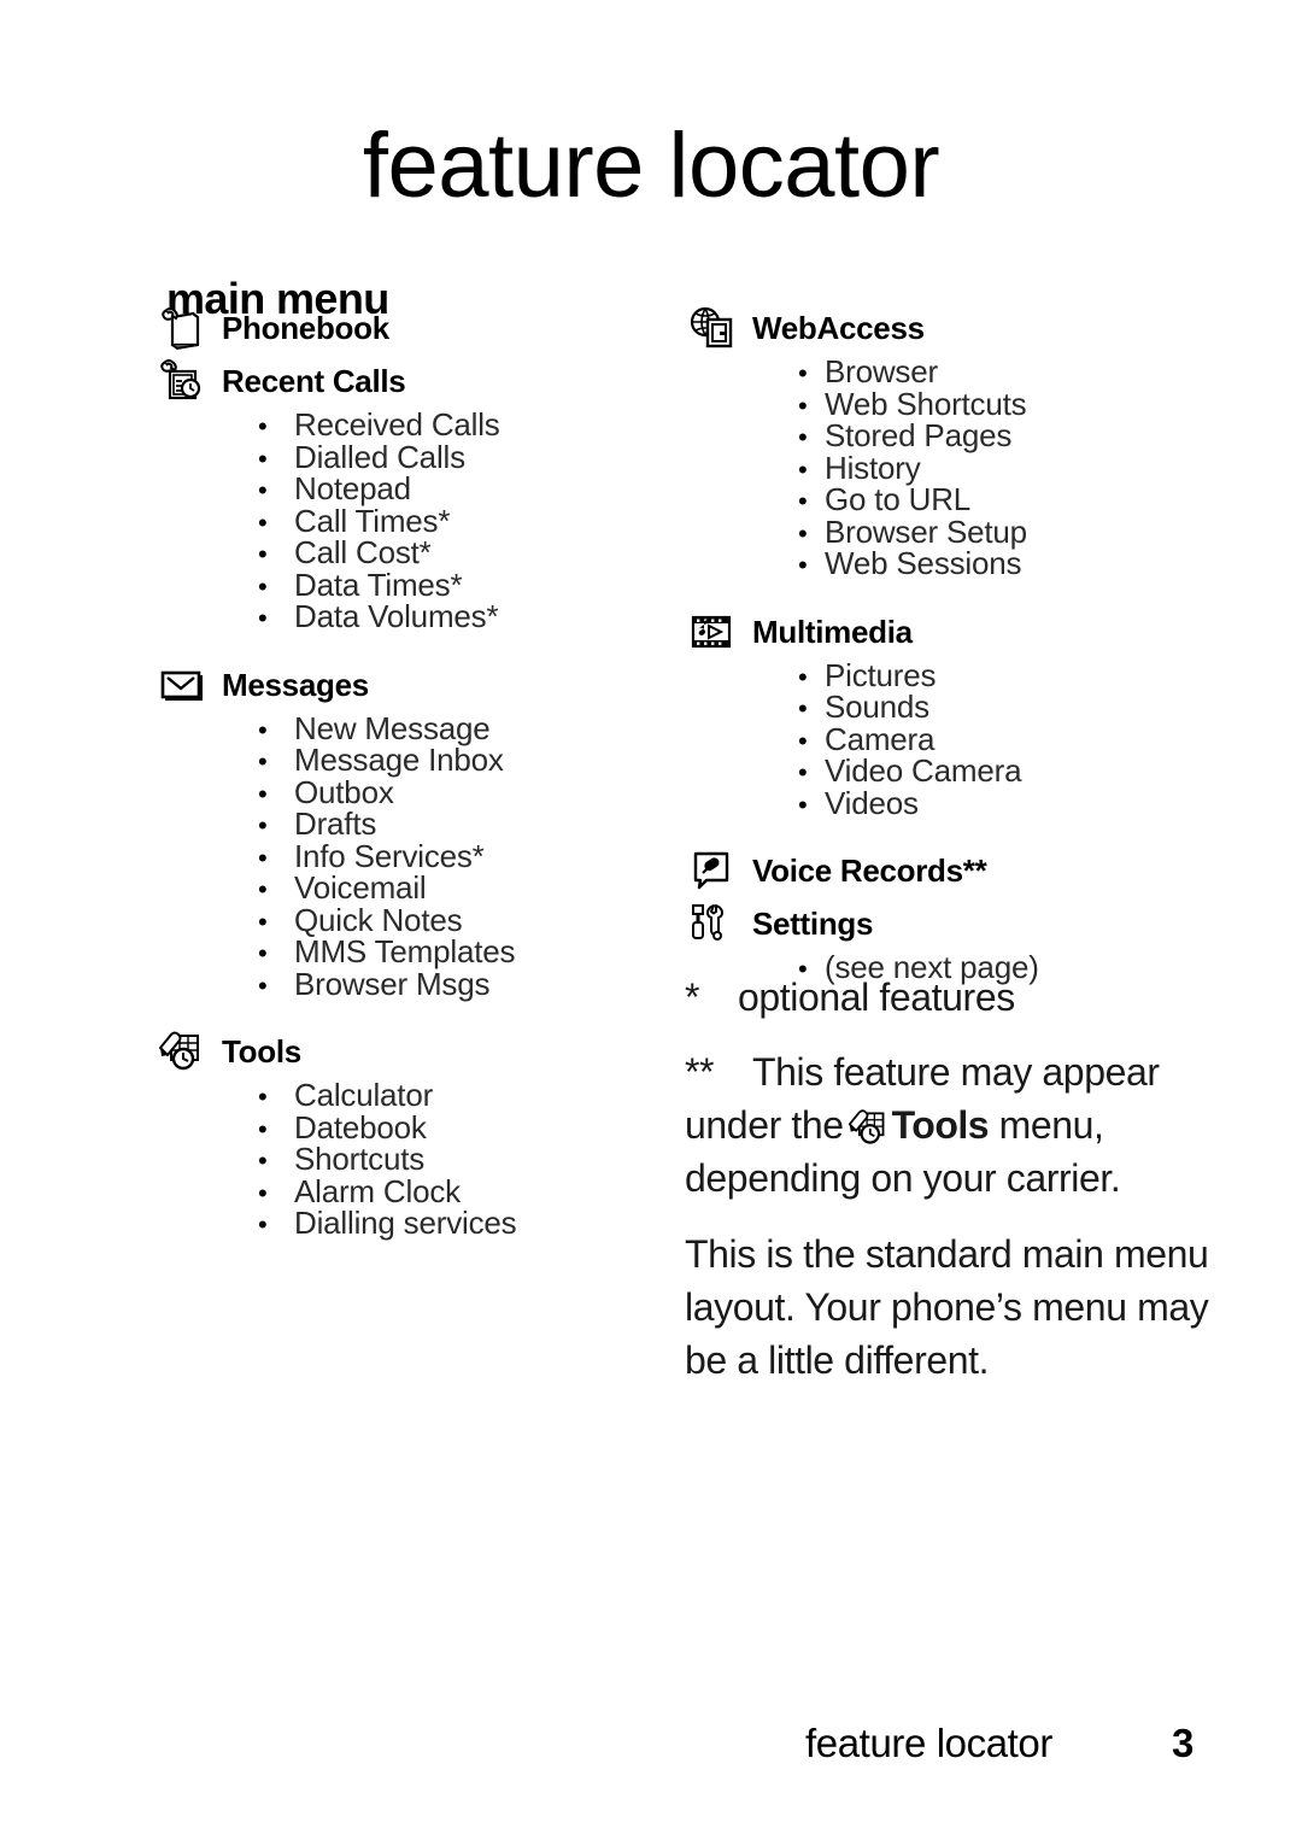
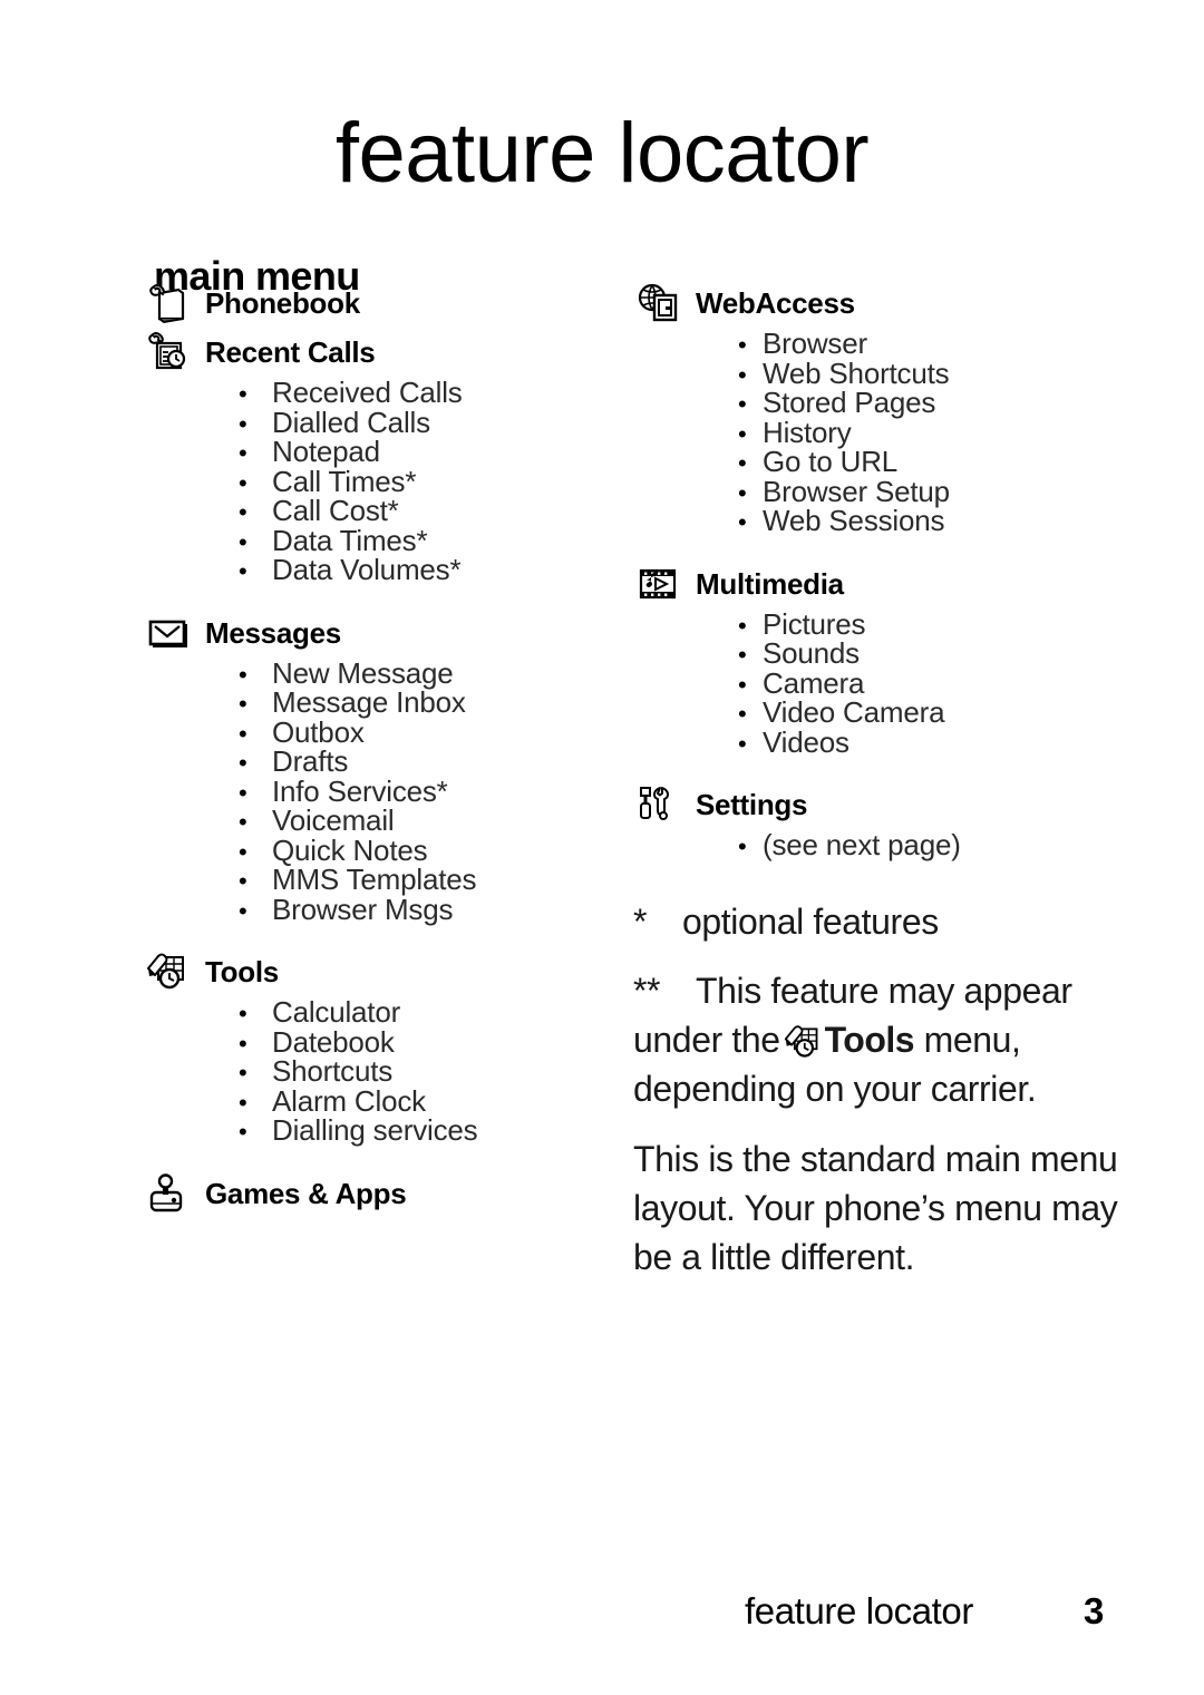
  feature locator
  main menu
  Phonebook
  Recent Calls
  •
  Received Calls
  •
  Dialled Calls
  •
  Notepad
  •
  Call Times*
  •
  Call Cost*
  •
  Data Times*
  •
  Data Volumes*
  Messages
  •
  New Message
  •
  Message Inbox
  •
  Outbox
  •
  Drafts
  •
  Info Services*
  •
  Voicemail
  •
  Quick Notes
  •
  MMS Templates
  •
  Browser Msgs
  Tools
  •
  Calculator
  •
  Datebook
  •
  Shortcuts
  •
  Alarm Clock
  •
  Dialling services
+ Games & Apps
  WebAccess
  •
  Browser
  •
  Web Shortcuts
  •
  Stored Pages
  •
  History
  •
  Go to URL
  •
  Browser Setup
  •
  Web Sessions
  Multimedia
  •
  Pictures
  •
  Sounds
  •
  Camera
  •
  Video Camera
  •
  Videos
- Voice Records**
  Settings
  •
  (see next page)
  * optional features
  ** This feature may appear under the Tools menu, depending on your carrier.
  This is the standard main menu layout. Your phone’s menu may be a little different.
  feature locator
  3
